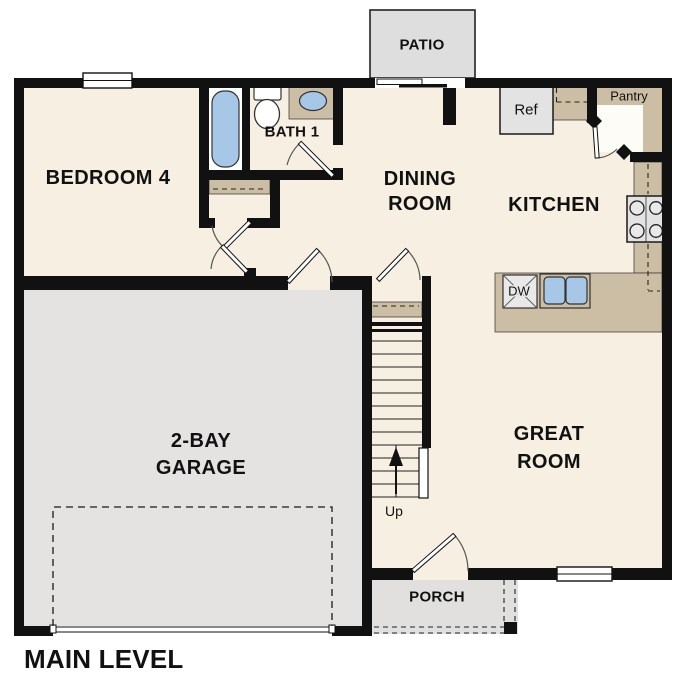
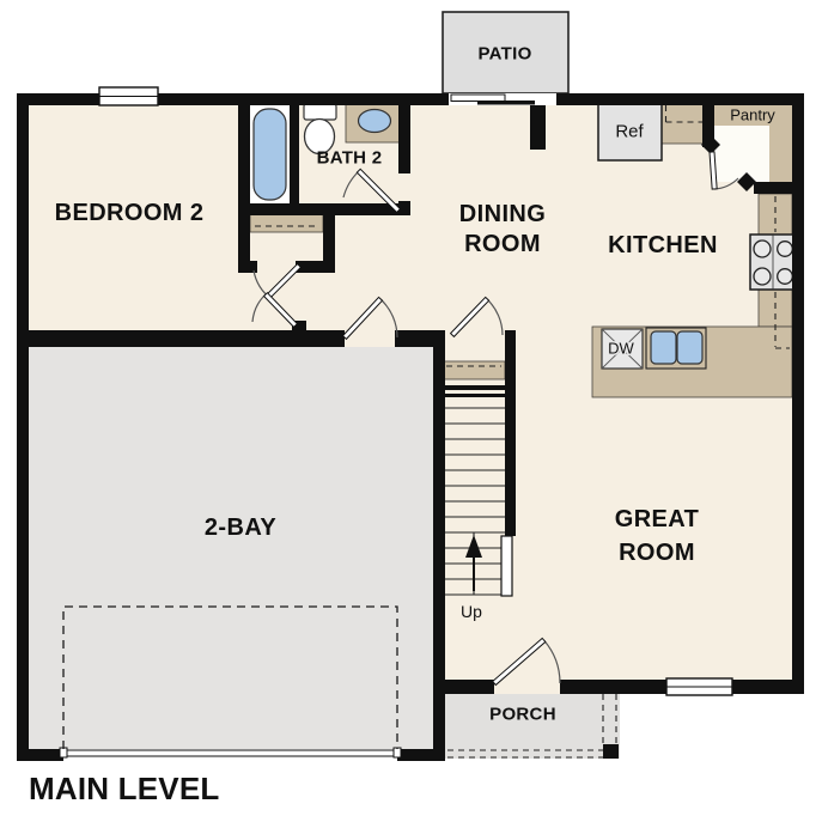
- BEDROOM 4
+ BEDROOM 2
- BATH 1
+ BATH 2
  DINING
  ROOM
  KITCHEN
  GREAT
  ROOM
  2-BAY
- GARAGE
  PATIO
  PORCH
  Pantry
  Ref
  DW
  Up
  MAIN LEVEL
